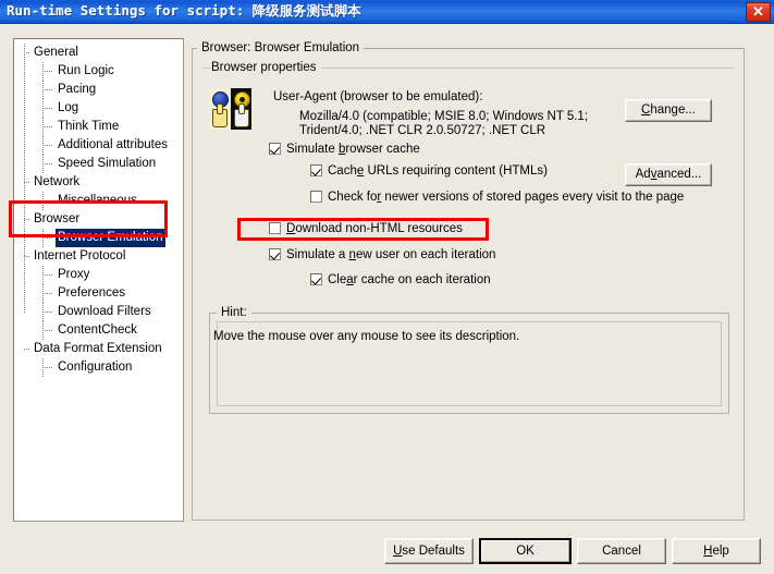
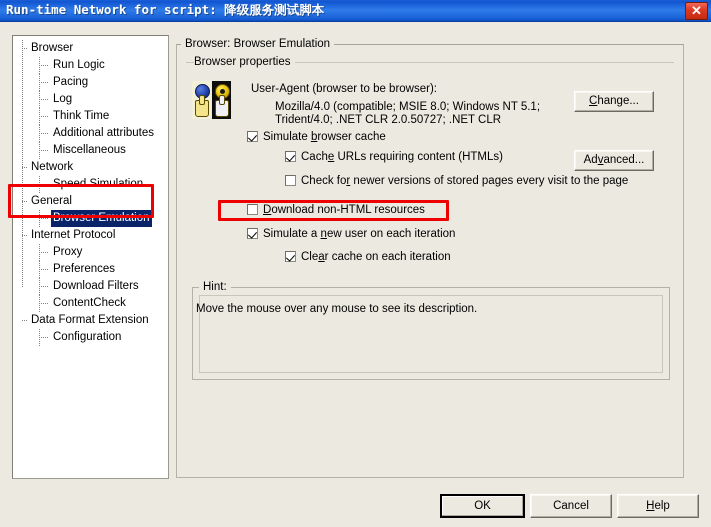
- Run-time Settings for script: 降级服务测试脚本
+ Run-time Network for script: 降级服务测试脚本
  ✕
- General
+ Browser
  Run Logic
  Pacing
  Log
  Think Time
  Additional attributes
- Speed Simulation
+ Miscellaneous
  Network
- Miscellaneous
+ Speed Simulation
- Browser
+ General
  Browser Emulation
  Internet Protocol
  Proxy
  Preferences
  Download Filters
  ContentCheck
  Data Format Extension
  Configuration
  Browser: Browser Emulation
  Browser properties
- User-Agent (browser to be emulated):
+ User-Agent (browser to be browser):
  Mozilla/4.0 (compatible; MSIE 8.0; Windows NT 5.1;
  Trident/4.0; .NET CLR 2.0.50727; .NET CLR
  Change...
  Advanced...
  Simulate browser cache
  Cache URLs requiring content (HTMLs)
  Check for newer versions of stored pages every visit to the page
  Download non-HTML resources
  Simulate a new user on each iteration
  Clear cache on each iteration
  Hint:
  Move the mouse over any mouse to see its description.
- Use Defaults
  OK
  Cancel
  Help
